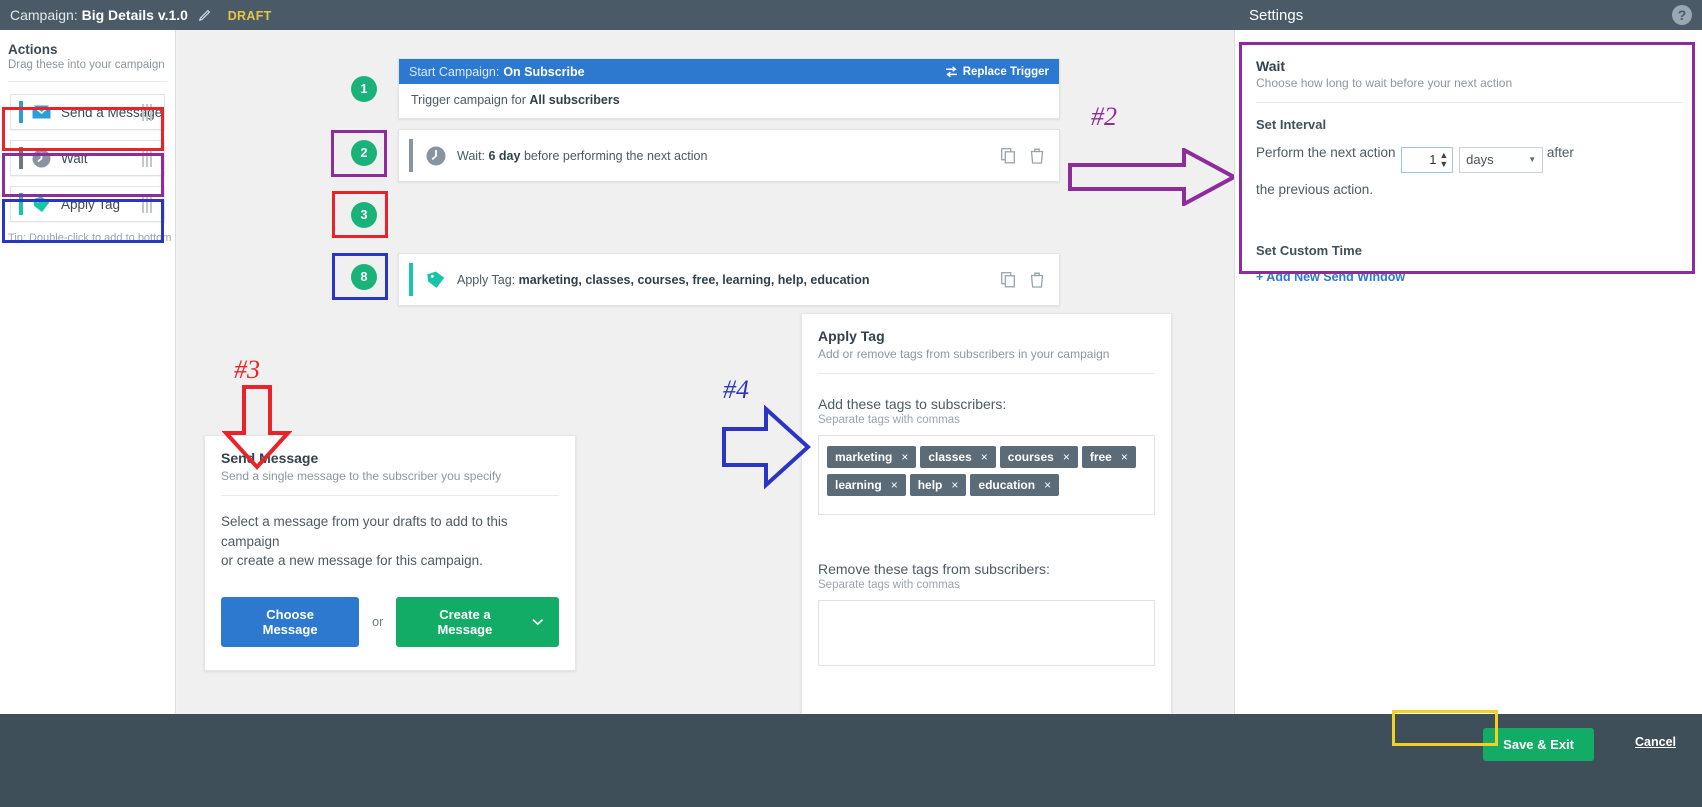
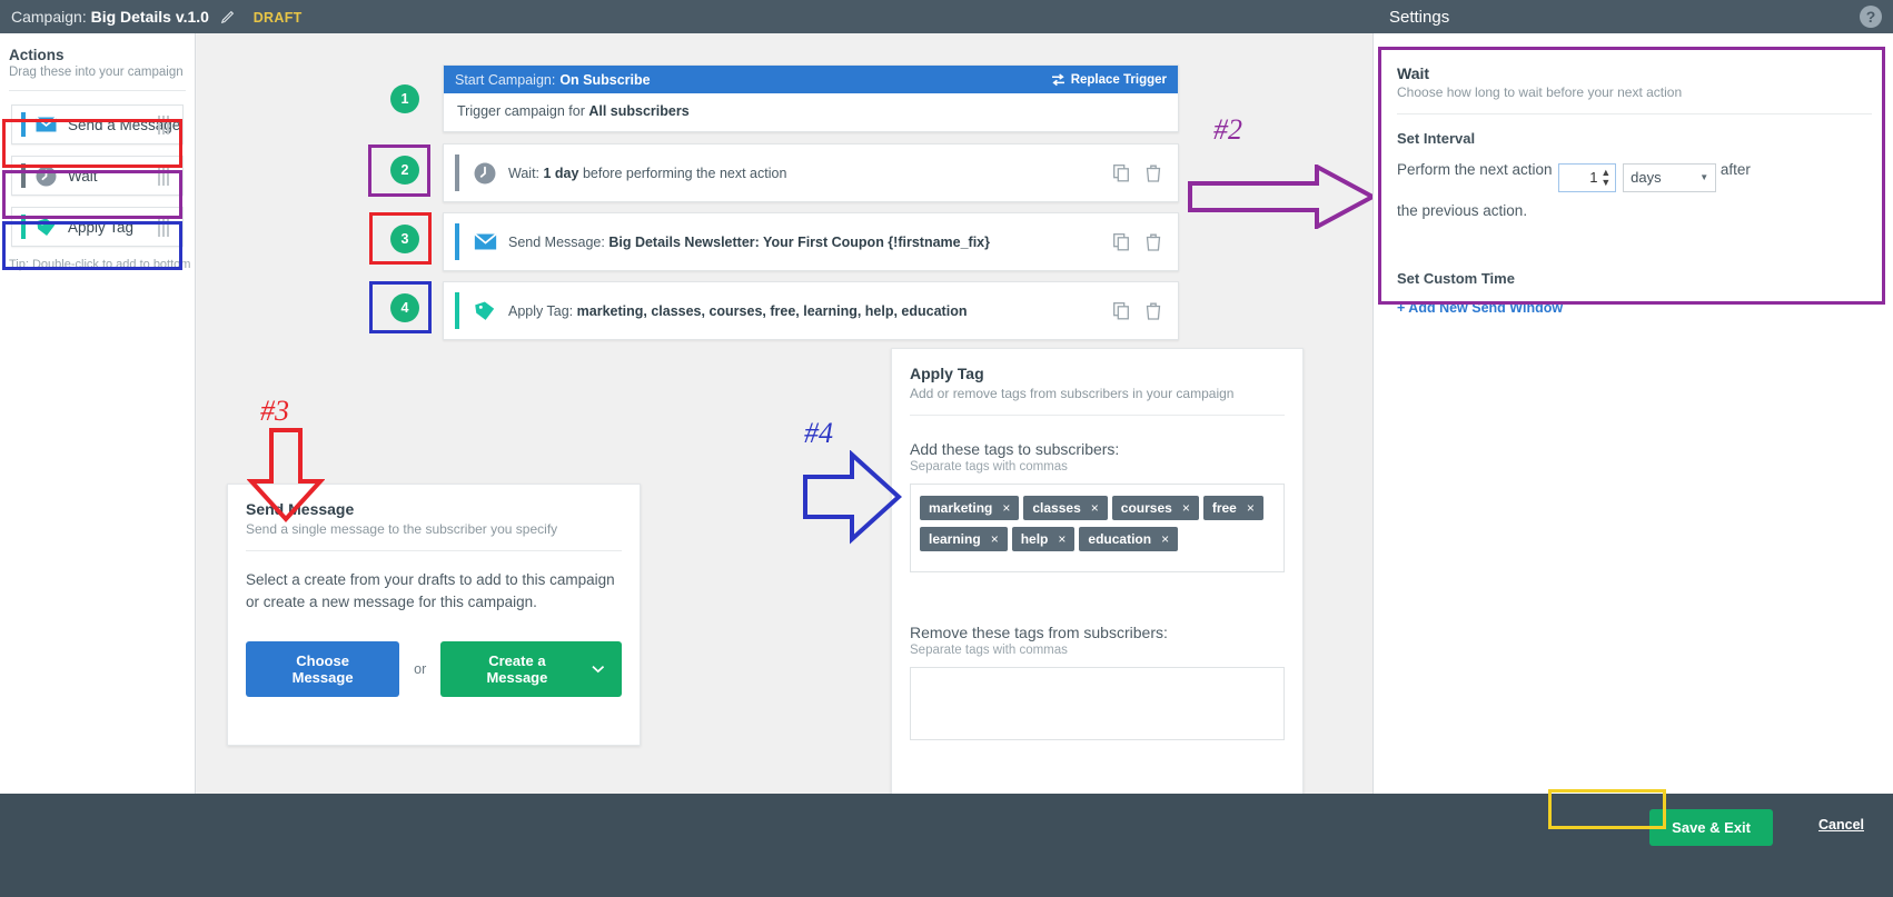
  Campaign: Big Details v.1.0 DRAFT
  Settings
  ?
  Actions
  Drag these into your campaign
  Send a Messe
  Wait
  Apply Tag
  Tip: Double-click to add to bottom
  1
  Start Campaign:
  On Subscribe
  Replace Trigger
  Trigger campaign for All subscribers
  2
- Wait: 6 day before performing the next action
+ Wait: 1 day before performing the next action
  3
+ Send Message: Big Details Newsletter: Your First Coupon {!firstname_fix}
- 8
+ 4
  Apply Tag: marketing, classes, courses, free, learning, help, education
  Senessage
  Send a single message to the subscriber you specify
- Select a message from your drafts to add to this campaign
+ Select a create from your drafts to add to this campaign
  or create a new message for this campaign.
  Choose Message
  or
  Create a Message
  Apply Tag
  Add or remove tags from subscribers in your campaign
  Add these tags to subscribers:
  Separate tags with commas
  marketing
  ×
  classes
  ×
  courses
  ×
  free
  ×
  learning
  ×
  help
  ×
  education
  ×
  Remove these tags from subscribers:
  Separate tags with commas
  #3
  #4
  #2
  Wait
  Choose how long to wait before your next action
  Set Interval
  Perform the next action
  1
  ▲
  ▼
  days
  ▼
  after
  the previous action.
  Set Custom Time
  + Add New Send Window
  Save & Exit
  Cancel
